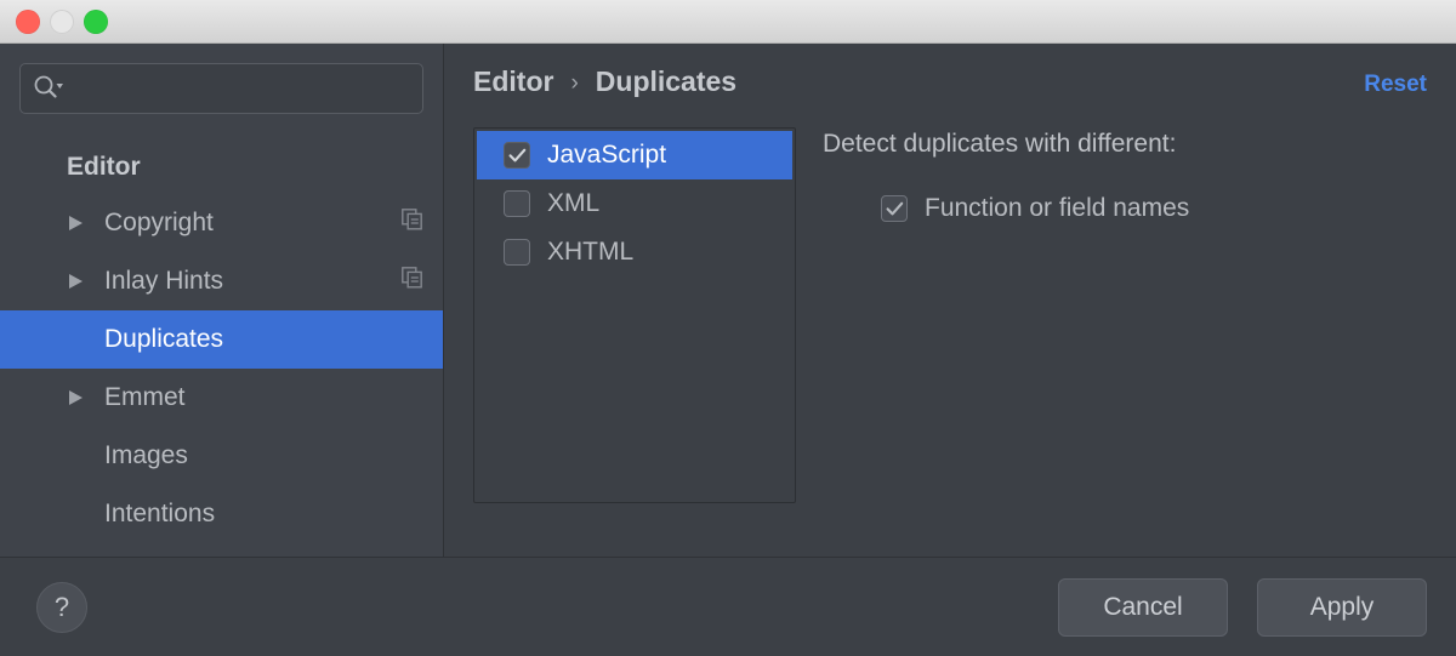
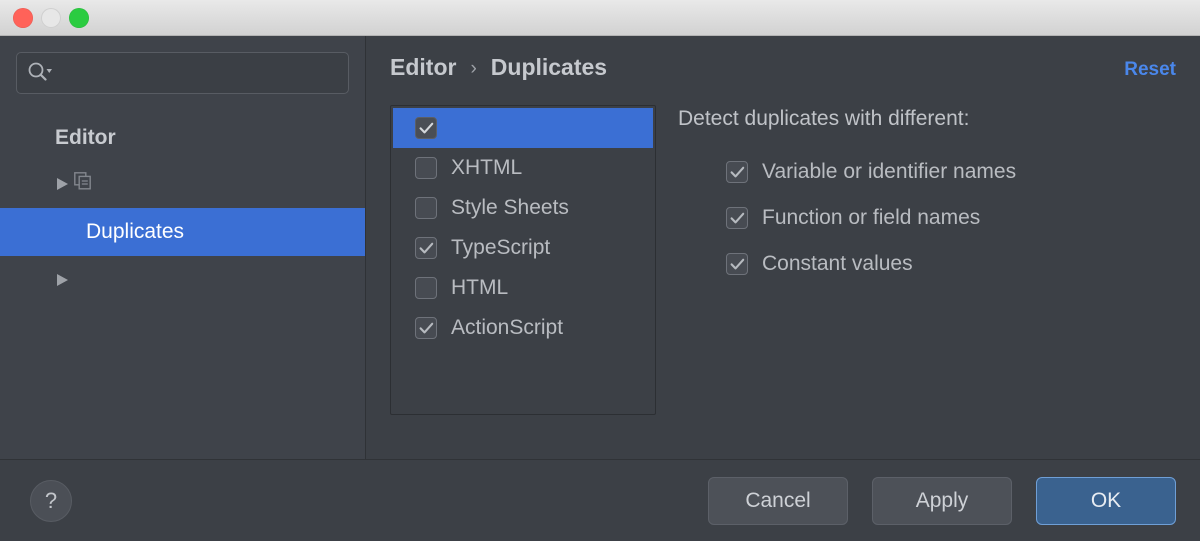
  Editor
- Copyright
- Inlay Hints
  Duplicates
- Emmet
- Images
- Intentions
  Editor
  ›
  Duplicates
  Reset
- JavaScript
- XML
  XHTML
+ Style Sheets
+ TypeScript
+ HTML
+ ActionScript
  Detect duplicates with different:
+ Variable or identifier names
  Function or field names
+ Constant values
  ?
  Cancel
  Apply
+ OK
